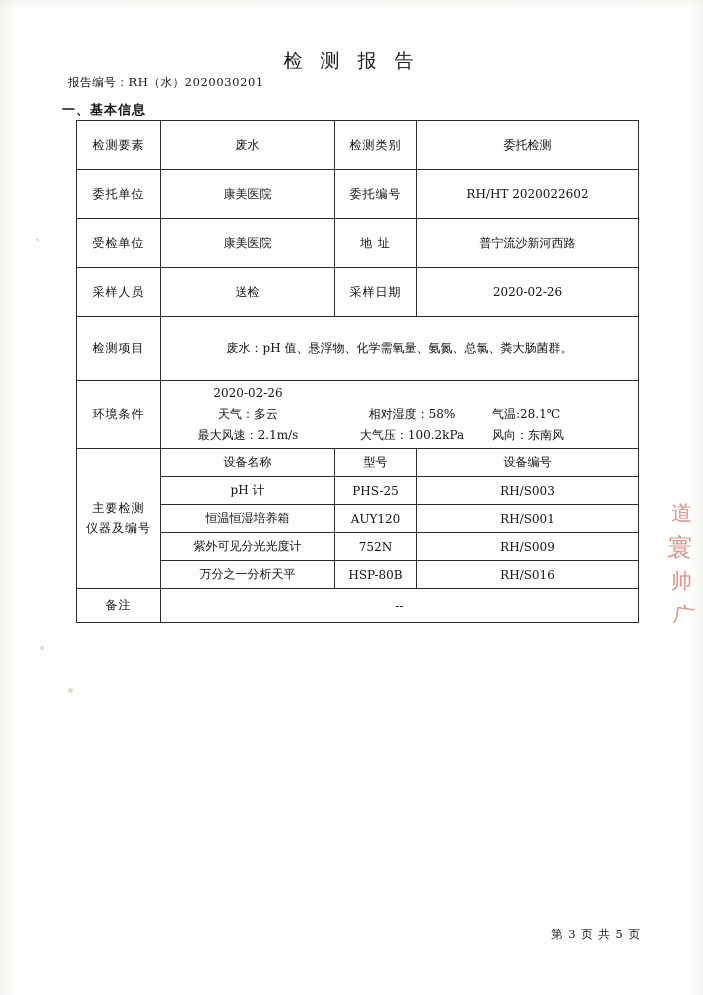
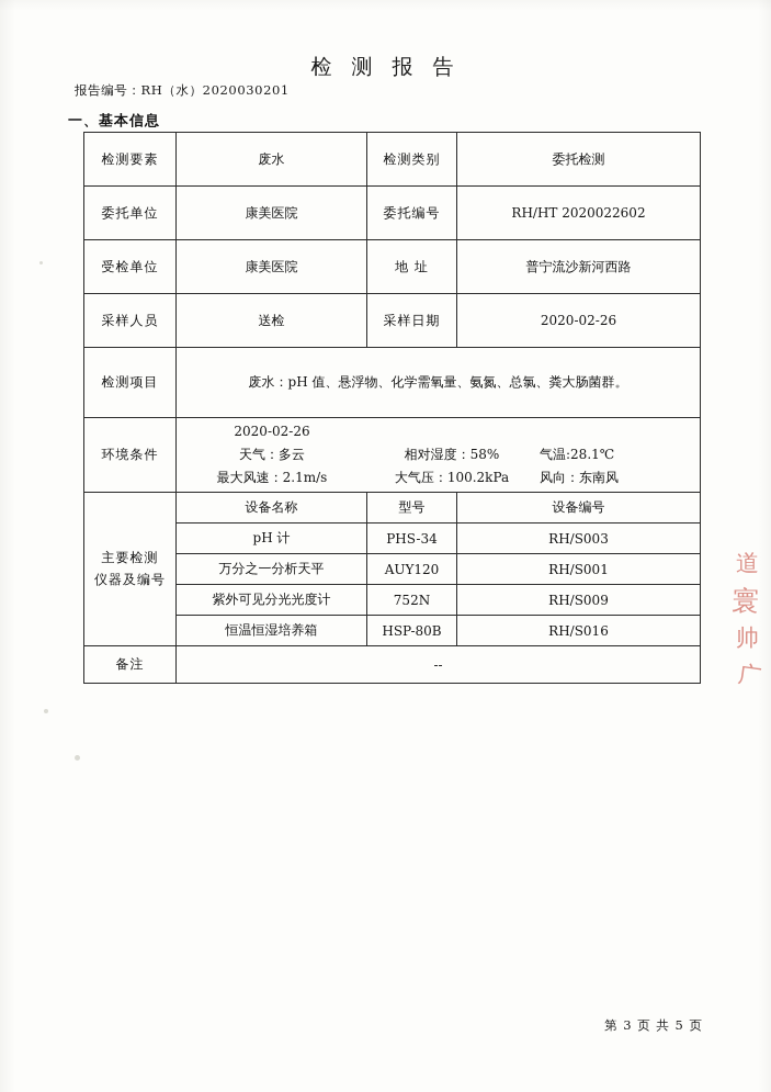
  检 测 报 告
  报告编号：RH（水）2020030201
  一、基本信息
  检测要素	废水	检测类别	委托检测
  委托单位	康美医院	委托编号	RH/HT 2020022602
  受检单位	康美医院	地 址	普宁流沙新河西路
  采样人员	送检	采样日期	2020-02-26
  检测项目	废水：pH 值、悬浮物、化学需氧量、氨氮、总氯、粪大肠菌群。
  环境条件	2020-02-26 天气：多云 相对湿度：58% 气温:28.1℃ 最大风速：2.1m/s 大气压：100.2kPa 风向：东南风
  主要检测 仪器及编号	设备名称	型号	设备编号
- pH 计	PHS-25	RH/S003
+ pH 计	PHS-34	RH/S003
- 恒温恒湿培养箱	AUY120	RH/S001
+ 万分之一分析天平	AUY120	RH/S001
  紫外可见分光光度计	752N	RH/S009
- 万分之一分析天平	HSP-80B	RH/S016
+ 恒温恒湿培养箱	HSP-80B	RH/S016
  备注	--
  道
  寰
  帅
  第 3 页 共 5 页
